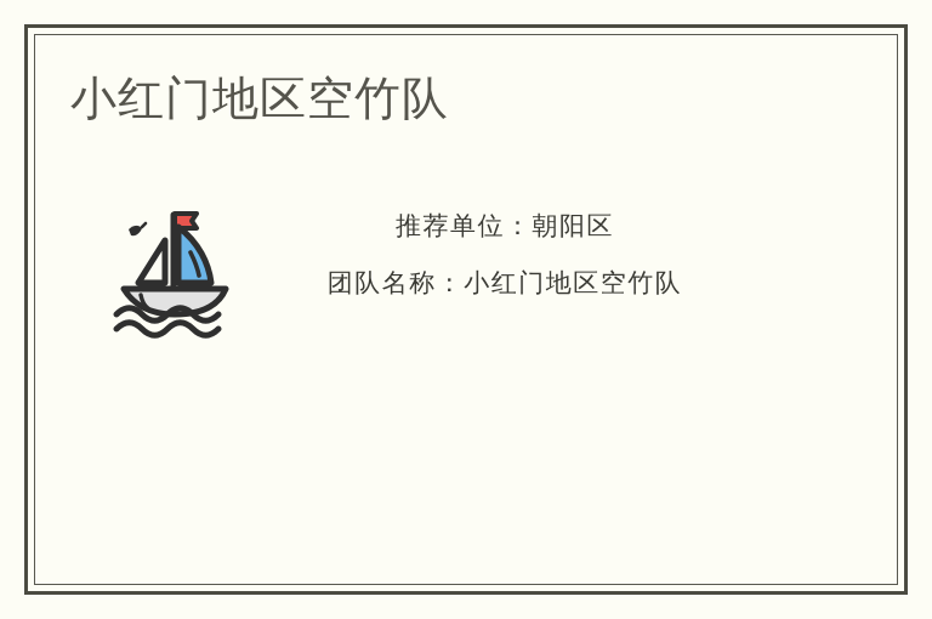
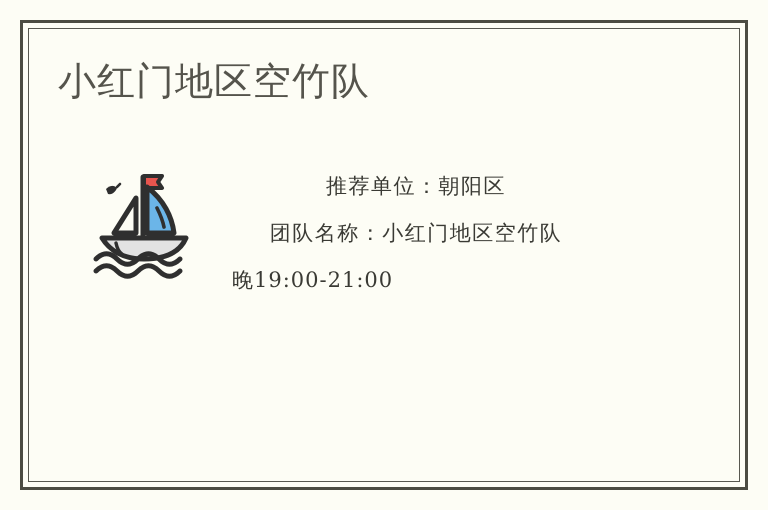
  小红门地区空竹队
  推荐单位：朝阳区
  团队名称：小红门地区空竹队
+ 晚19:00-21:00
